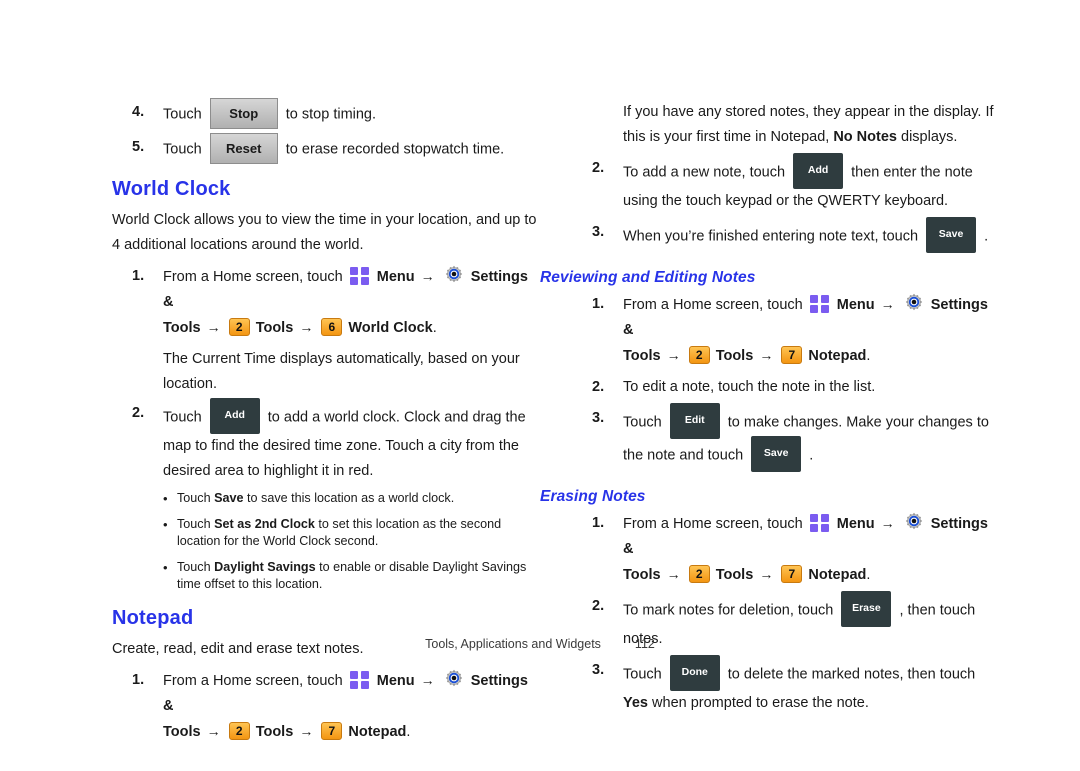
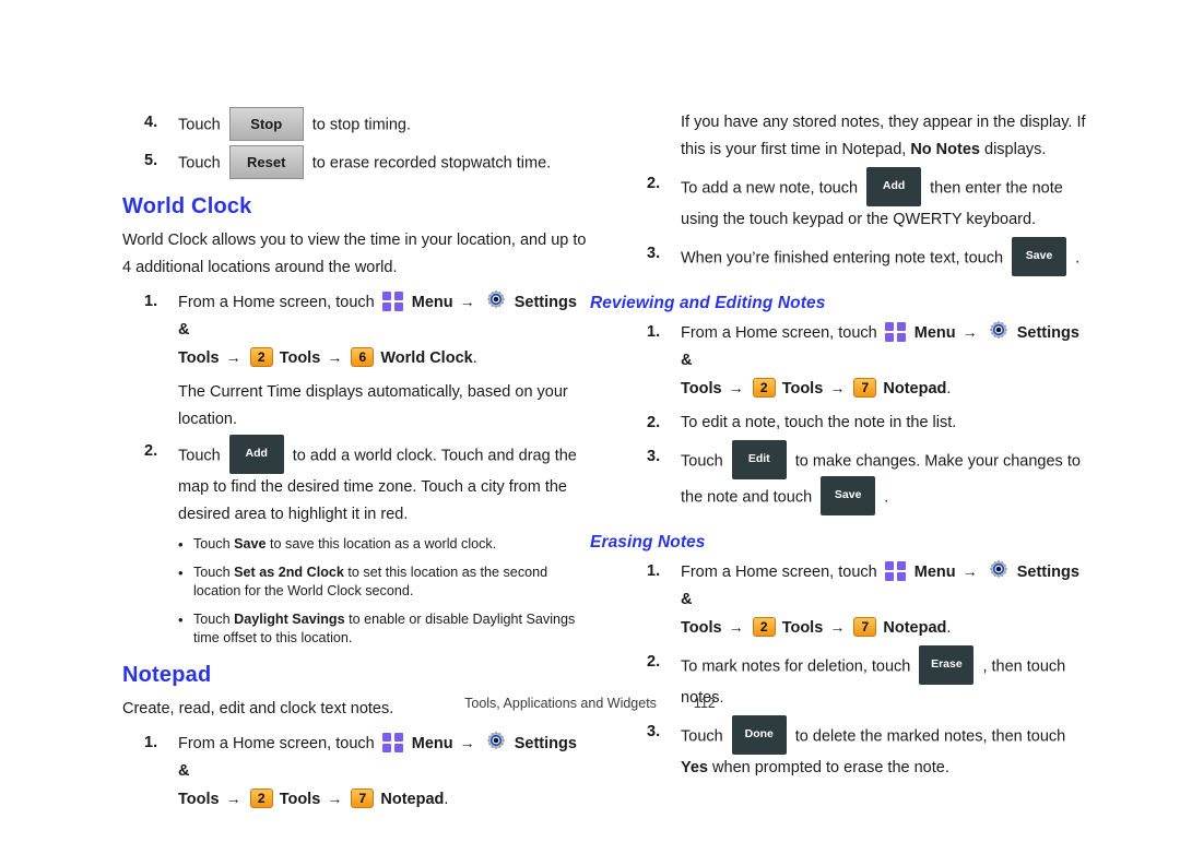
  4.
  Touch Stop to stop timing.
  5.
  Touch Reset to erase recorded stopwatch time.
  World Clock
  World Clock allows you to view the time in your location, and up to 4 additional locations around the world.
  1.
  From a Home screen, touch Menu → Settings &
  Tools → 2 Tools → 6 World Clock.
  The Current Time displays automatically, based on your location.
  2.
- Touch Add to add a world clock. Clock and drag the map to find the desired time zone. Touch a city from the desired area to highlight it in red.
+ Touch Add to add a world clock. Touch and drag the map to find the desired time zone. Touch a city from the desired area to highlight it in red.
  •
  Touch Save to save this location as a world clock.
  •
  Touch Set as 2nd Clock to set this location as the second location for the World Clock second.
  •
  Touch Daylight Savings to enable or disable Daylight Savings time offset to this location.
  Notepad
- Create, read, edit and erase text notes.
+ Create, read, edit and clock text notes.
  1.
  From a Home screen, touch Menu → Settings &
  Tools → 2 Tools → 7 Notepad.
  If you have any stored notes, they appear in the display. If this is your first time in Notepad, No Notes displays.
  2.
  To add a new note, touch Add then enter the note using the touch keypad or the QWERTY keyboard.
  3.
  When you’re finished entering note text, touch Save .
  Reviewing and Editing Notes
  1.
  From a Home screen, touch Menu → Settings &
  Tools → 2 Tools → 7 Notepad.
  2.
  To edit a note, touch the note in the list.
  3.
  Touch Edit to make changes. Make your changes to the note and touch Save .
  Erasing Notes
  1.
  From a Home screen, touch Menu → Settings &
  Tools → 2 Tools → 7 Notepad.
  2.
  To mark notes for deletion, touch Erase , then touch notes.
  3.
  Touch Done to delete the marked notes, then touch Yes when prompted to erase the note.
  Tools, Applications and Widgets 112
